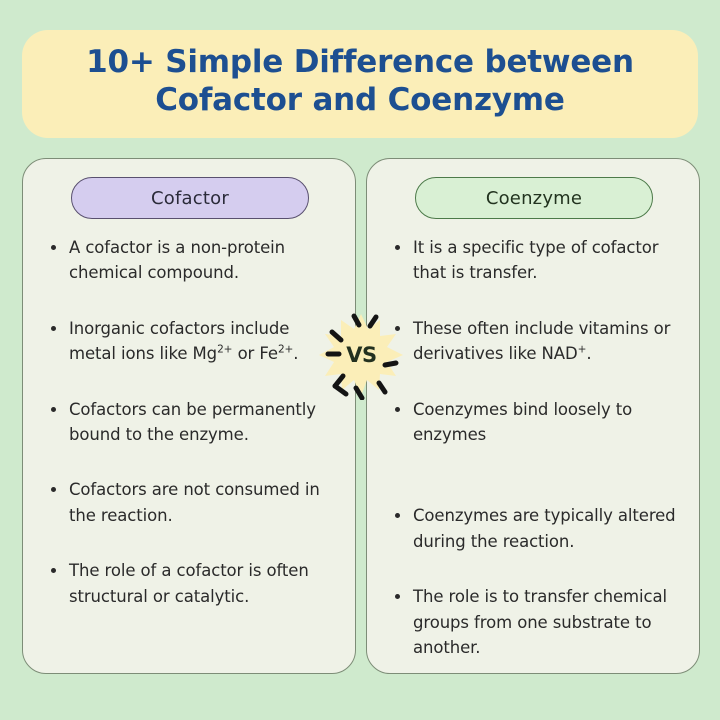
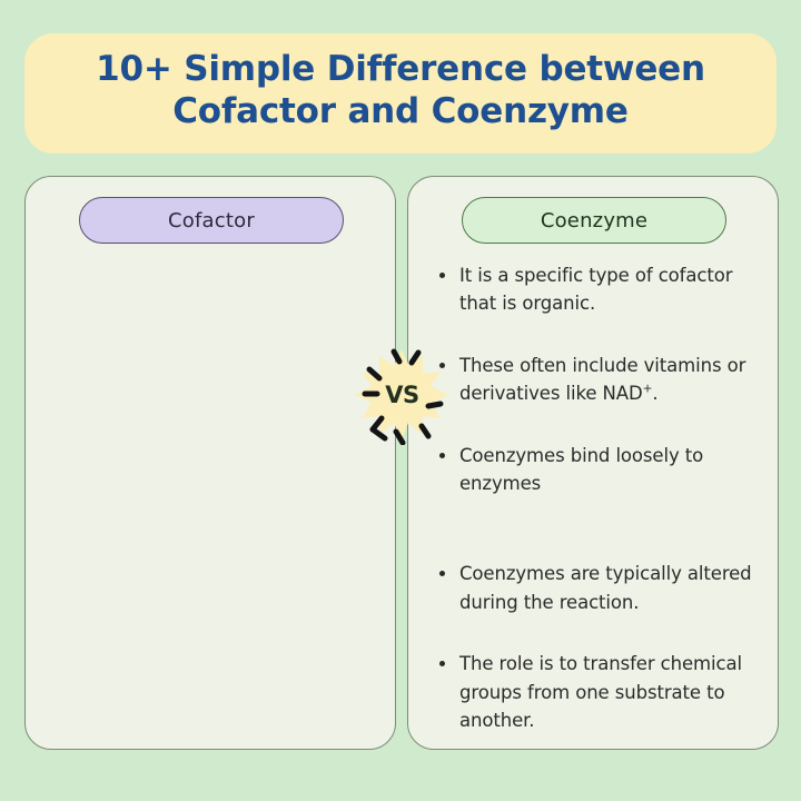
  10+ Simple Difference between
  Cofactor and Coenzyme
  Cofactor
- A cofactor is a non-protein chemical compound.
- Inorganic cofactors include metal ions like Mg2+ or Fe2+.
- Cofactors can be permanently bound to the enzyme.
- Cofactors are not consumed in the reaction.
- The role of a cofactor is often structural or catalytic.
  Coenzyme
- It is a specific type of cofactor that is transfer.
+ It is a specific type of cofactor that is organic.
  These often include vitamins or derivatives like NAD+.
  Coenzymes bind loosely to enzymes
  Coenzymes are typically altered during the reaction.
  The role is to transfer chemical groups from one substrate to another.
  VS
